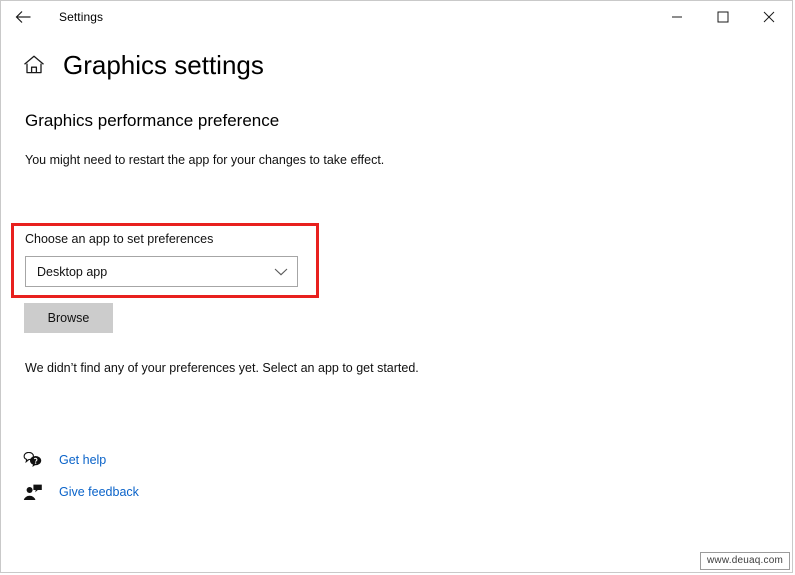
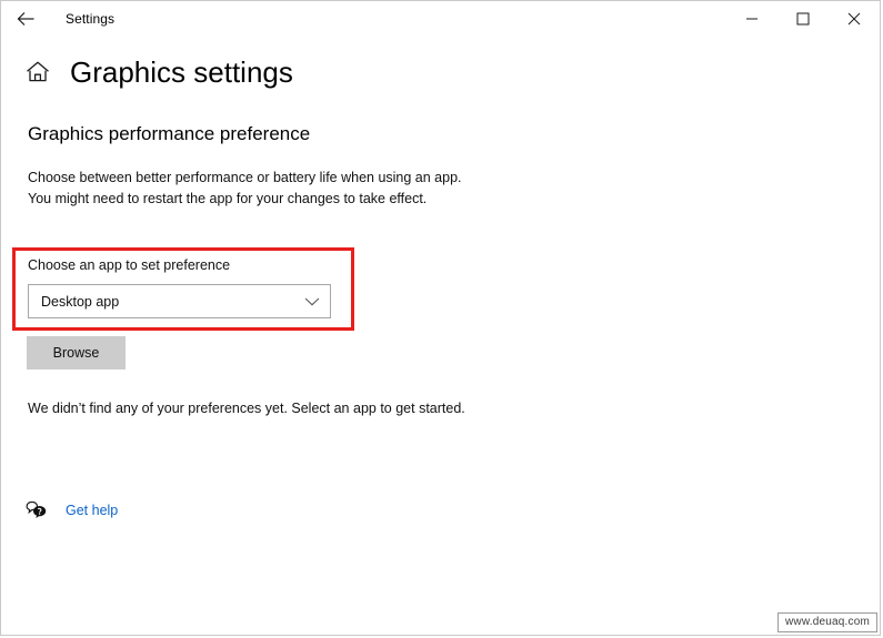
  Settings
  Graphics settings
  Graphics performance preference
+ Choose between better performance or battery life when using an app.
  You might need to restart the app for your changes to take effect.
- Choose an app to set preferences
+ Choose an app to set preference
  Desktop app
  Browse
  We didn’t find any of your preferences yet. Select an app to get started.
  Get help
- Give feedback
  www.deuaq.com
